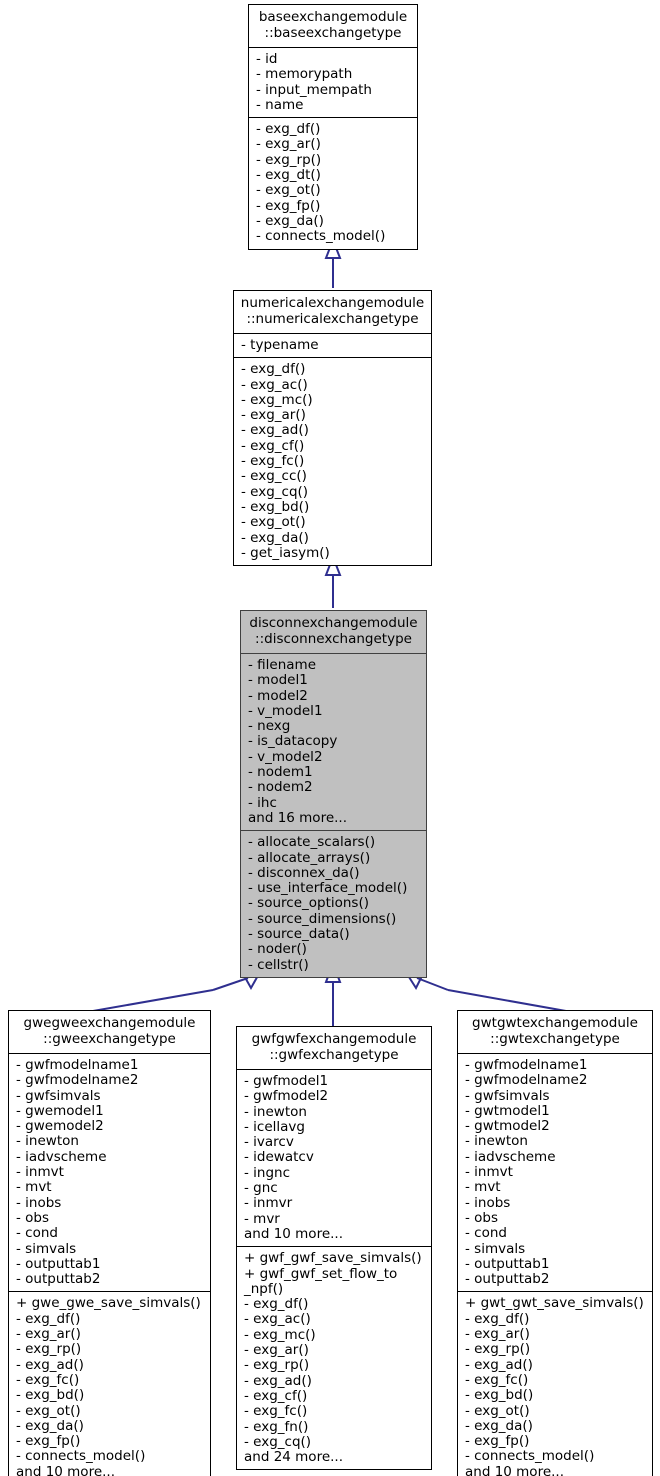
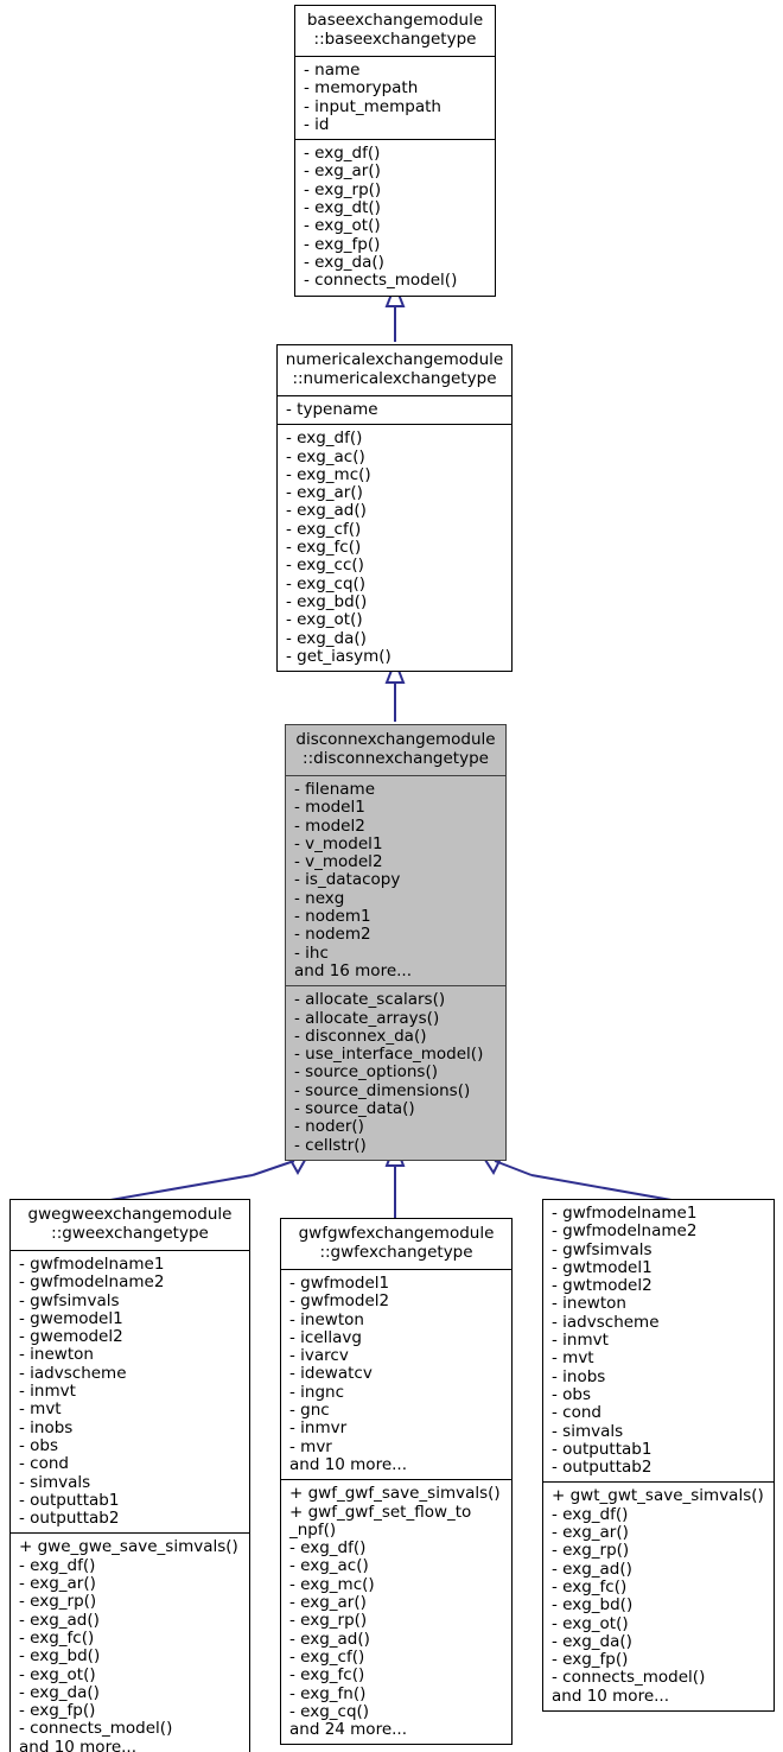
  baseexchangemodule
  ::baseexchangetype
- - id
+ - name
  - memorypath
  - input_mempath
- - name
+ - id
  - exg_df()
  - exg_ar()
  - exg_rp()
  - exg_dt()
  - exg_ot()
  - exg_fp()
  - exg_da()
  - connects_model()
  numericalexchangemodule
  ::numericalexchangetype
  - typename
  - exg_df()
  - exg_ac()
  - exg_mc()
  - exg_ar()
  - exg_ad()
  - exg_cf()
  - exg_fc()
  - exg_cc()
  - exg_cq()
  - exg_bd()
  - exg_ot()
  - exg_da()
  - get_iasym()
  disconnexchangemodule
  ::disconnexchangetype
  - filename
  - model1
  - model2
  - v_model1
- - nexg
+ - v_model2
  - is_datacopy
- - v_model2
+ - nexg
  - nodem1
  - nodem2
  - ihc
  and 16 more...
  - allocate_scalars()
  - allocate_arrays()
  - disconnex_da()
  - use_interface_model()
  - source_options()
  - source_dimensions()
  - source_data()
  - noder()
  - cellstr()
  gwegweexchangemodule
  ::gweexchangetype
  - gwfmodelname1
  - gwfmodelname2
  - gwfsimvals
  - gwemodel1
  - gwemodel2
  - inewton
  - iadvscheme
  - inmvt
  - mvt
  - inobs
  - obs
  - cond
  - simvals
  - outputtab1
  - outputtab2
  + gwe_gwe_save_simvals()
  - exg_df()
  - exg_ar()
  - exg_rp()
  - exg_ad()
  - exg_fc()
  - exg_bd()
  - exg_ot()
  - exg_da()
  - exg_fp()
  - connects_model()
  and 10 more...
  gwfgwfexchangemodule
  ::gwfexchangetype
  - gwfmodel1
  - gwfmodel2
  - inewton
  - icellavg
  - ivarcv
  - idewatcv
  - ingnc
  - gnc
  - inmvr
  - mvr
  and 10 more...
  + gwf_gwf_save_simvals()
  + gwf_gwf_set_flow_to
  _npf()
  - exg_df()
  - exg_ac()
  - exg_mc()
  - exg_ar()
  - exg_rp()
  - exg_ad()
  - exg_cf()
  - exg_fc()
  - exg_fn()
  - exg_cq()
  and 24 more...
- gwtgwtexchangemodule
- ::gwtexchangetype
  - gwfmodelname1
  - gwfmodelname2
  - gwfsimvals
  - gwtmodel1
  - gwtmodel2
  - inewton
  - iadvscheme
  - inmvt
  - mvt
  - inobs
  - obs
  - cond
  - simvals
  - outputtab1
  - outputtab2
  + gwt_gwt_save_simvals()
  - exg_df()
  - exg_ar()
  - exg_rp()
  - exg_ad()
  - exg_fc()
  - exg_bd()
  - exg_ot()
  - exg_da()
  - exg_fp()
  - connects_model()
  and 10 more...
